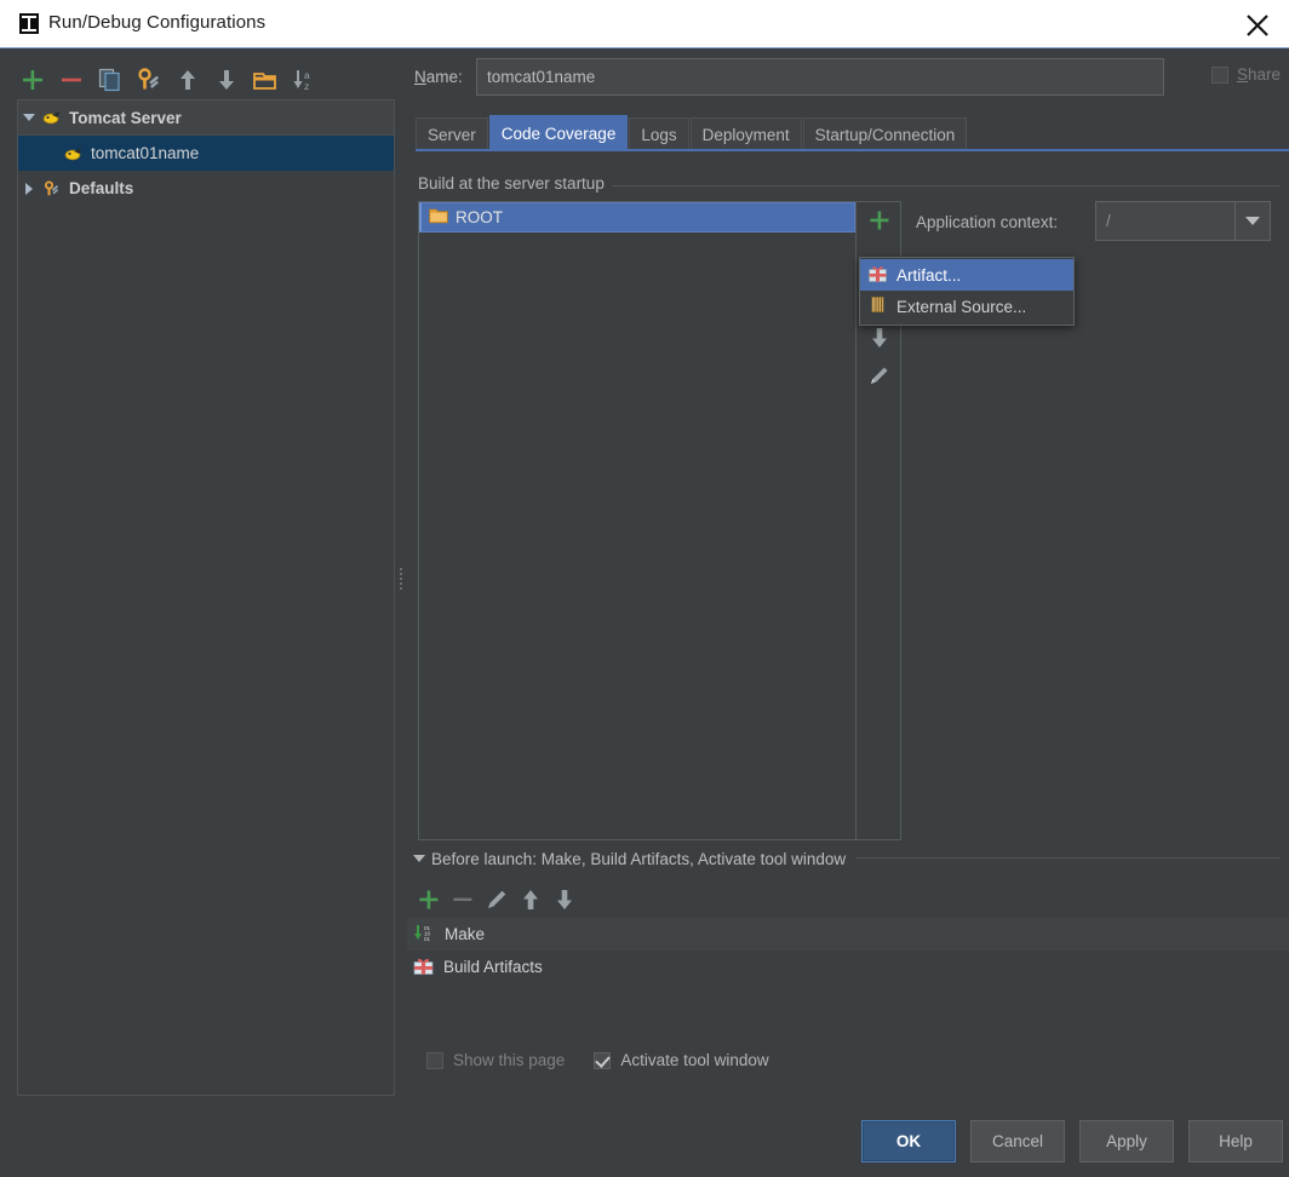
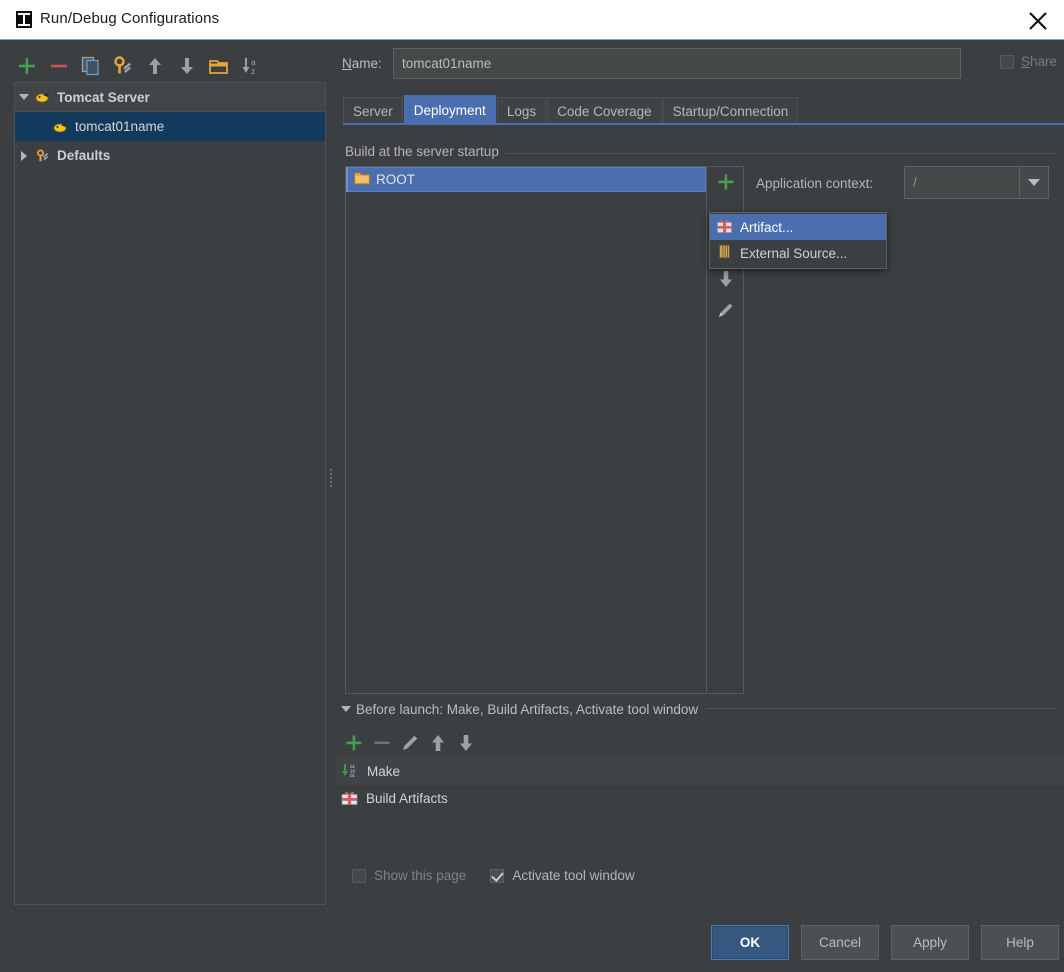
  Run/Debug Configurations
  a
  z
  Tomcat Server
  tomcat01name
  Defaults
  Name:
  tomcat01name
  Share
  Server
- Code Coverage
+ Deployment
  Logs
- Deployment
+ Code Coverage
  Startup/Connection
  Build at the server startup
  ROOT
  Application context:
  /
  Artifact...
  External Source...
  Before launch: Make, Build Artifacts, Activate tool window
  Make
  Build Artifacts
  Show this page
  Activate tool window
  OK
  Cancel
  Apply
  Help
